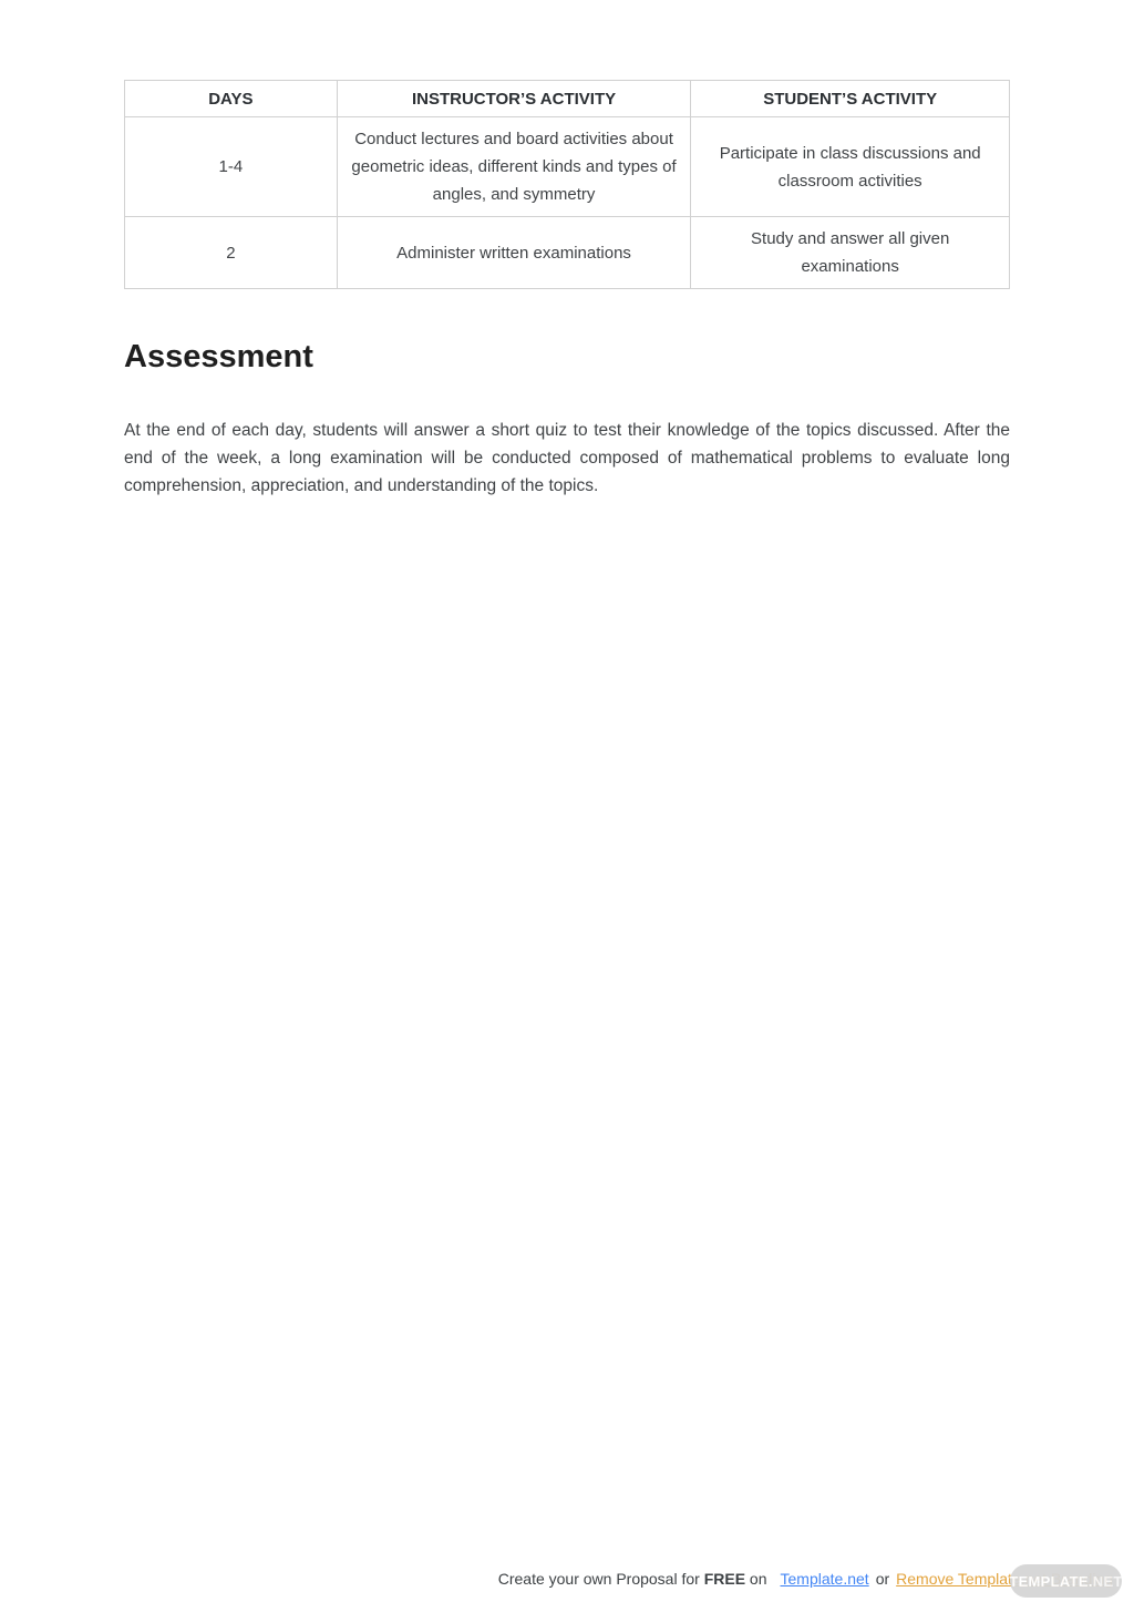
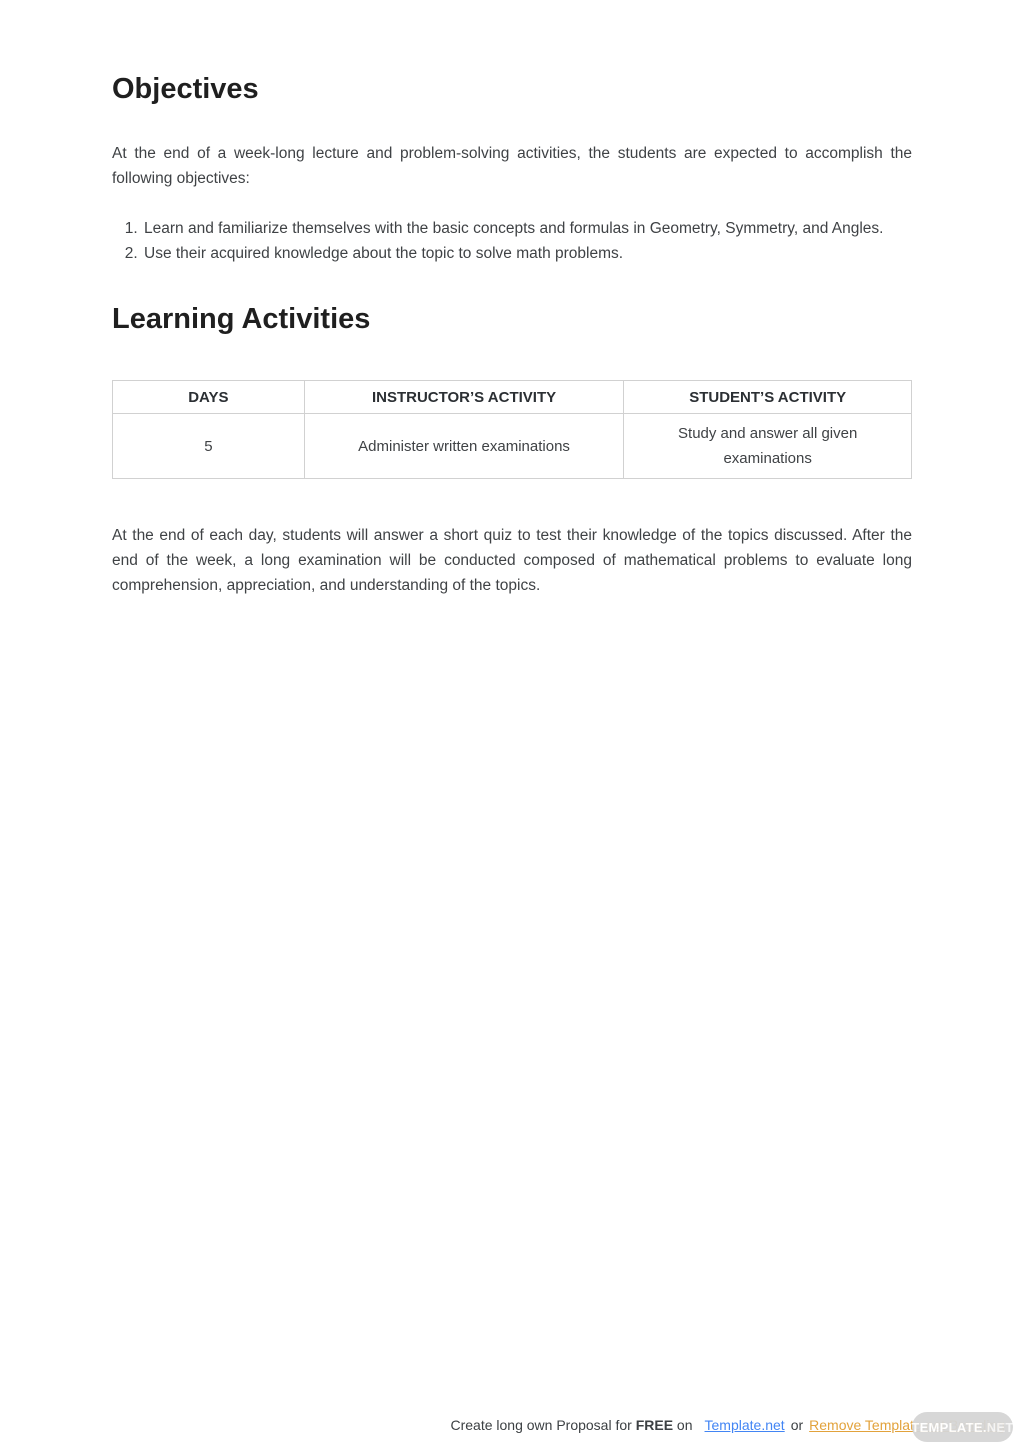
+ Objectives
+ At the end of a week-long lecture and problem-solving activities, the students are expected to accomplish the following objectives:
+ Learn and familiarize themselves with the basic concepts and formulas in Geometry, Symmetry, and Angles.
+ Use their acquired knowledge about the topic to solve math problems.
+ Learning Activities
  DAYS	INSTRUCTOR’S ACTIVITY	STUDENT’S ACTIVITY
- 1-4	Conduct lectures and board activities about geometric ideas, different kinds and types of angles, and symmetry	Participate in class discussions and classroom activities
- 2	Administer written examinations	Study and answer all given examinations
+ 5	Administer written examinations	Study and answer all given examinations
- Assessment
  At the end of each day, students will answer a short quiz to test their knowledge of the topics discussed. After the end of the week, a long examination will be conducted composed of mathematical problems to evaluate long comprehension, appreciation, and understanding of the topics.
- Create your own Proposal for FREE on Template.net or Remove Templa
+ Create long own Proposal for FREE on Template.net or Remove Templa
  TEMPLATE.
  NET
